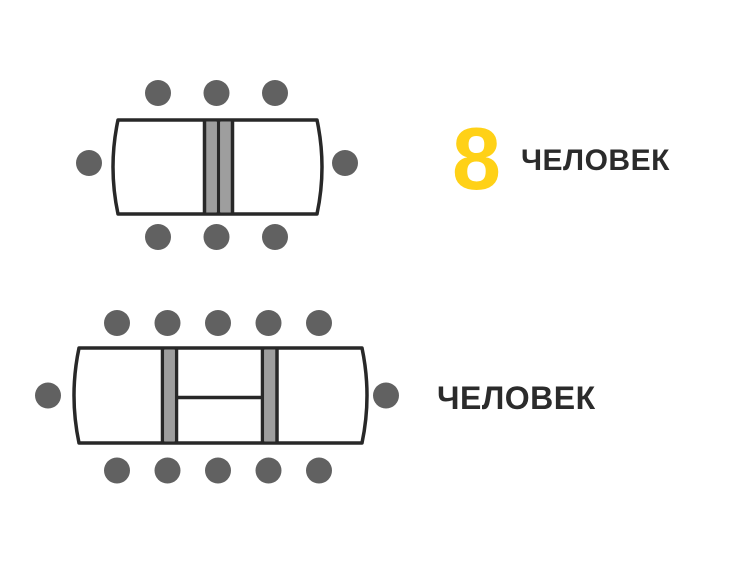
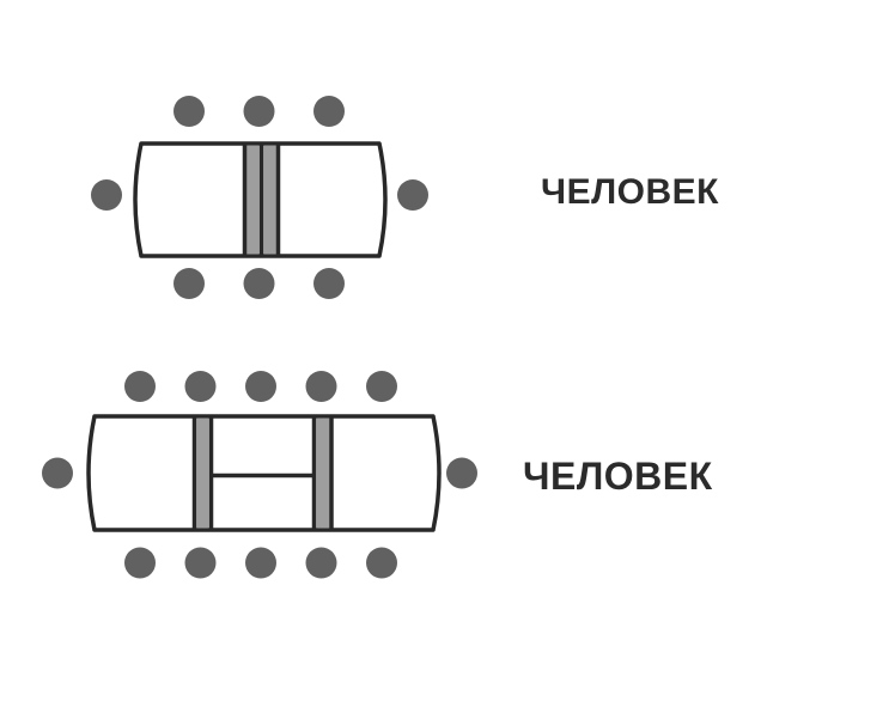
- 8
  ЧЕЛОВЕК
  ЧЕЛОВЕК
